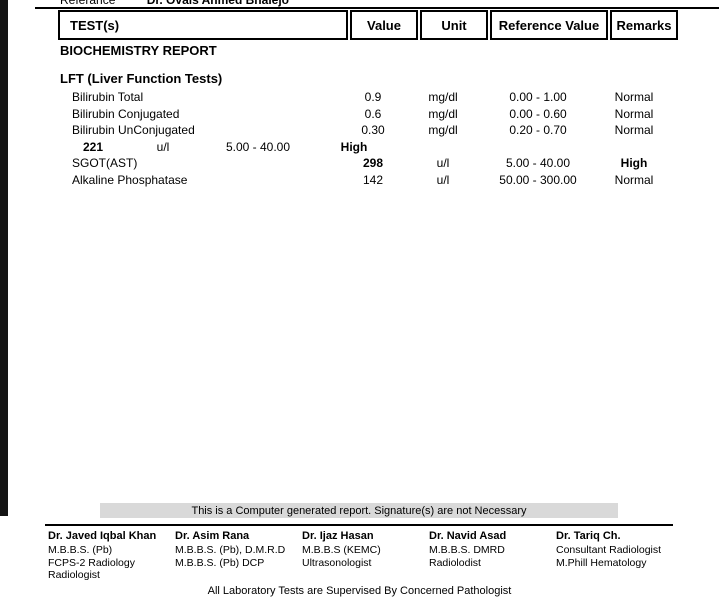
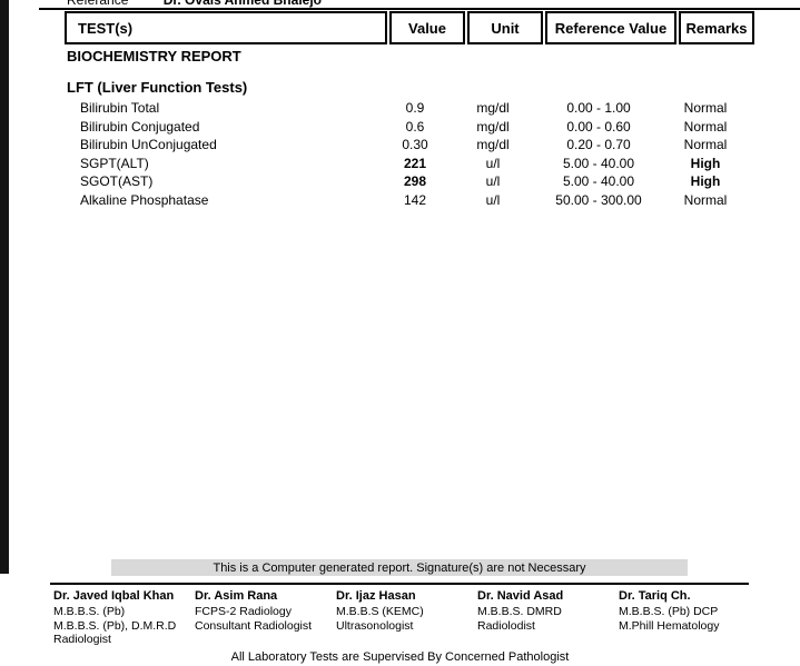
  Referance Dr. Ovais Ahmed Bhalejo
  TEST(s)
  Value
  Unit
  Reference Value
  Remarks
  BIOCHEMISTRY REPORT
  LFT (Liver Function Tests)
  Bilirubin Total
  0.9
  mg/dl
  0.00 - 1.00
  Normal
  Bilirubin Conjugated
  0.6
  mg/dl
  0.00 - 0.60
  Normal
  Bilirubin UnConjugated
  0.30
  mg/dl
  0.20 - 0.70
  Normal
+ SGPT(ALT)
  221
  u/l
  5.00 - 40.00
  High
  SGOT(AST)
  298
  u/l
  5.00 - 40.00
  High
  Alkaline Phosphatase
  142
  u/l
  50.00 - 300.00
  Normal
  This is a Computer generated report. Signature(s) are not Necessary
  Dr. Javed Iqbal Khan
  M.B.B.S. (Pb)
- FCPS-2 Radiology
+ M.B.B.S. (Pb), D.M.R.D
  Radiologist
  Dr. Asim Rana
- M.B.B.S. (Pb), D.M.R.D
+ FCPS-2 Radiology
- M.B.B.S. (Pb) DCP
+ Consultant Radiologist
  Dr. Ijaz Hasan
  M.B.B.S (KEMC)
  Ultrasonologist
  Dr. Navid Asad
  M.B.B.S. DMRD
  Radiolodist
  Dr. Tariq Ch.
- Consultant Radiologist
+ M.B.B.S. (Pb) DCP
  M.Phill Hematology
  All Laboratory Tests are Supervised By Concerned Pathologist
